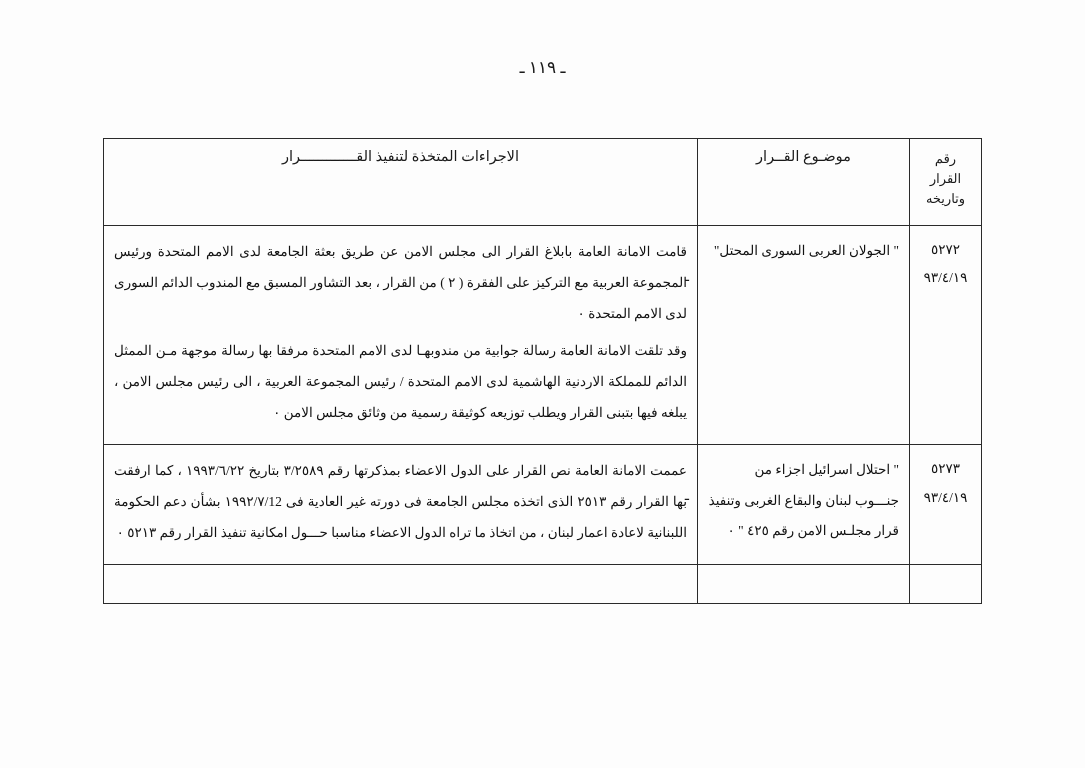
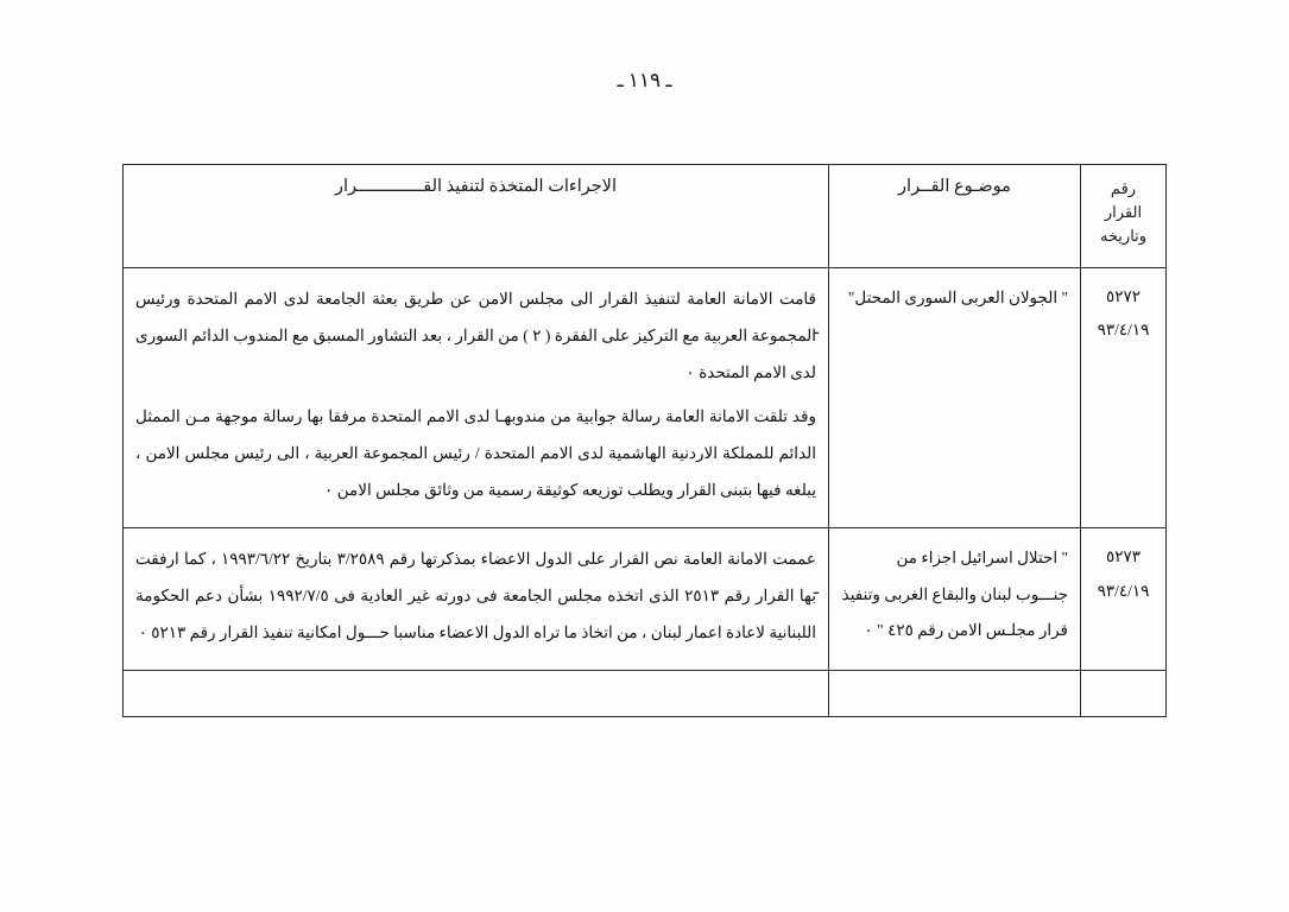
  ـ ١١٩ ـ
  رقم القرار وتاريخه	موضـوع القــرار	الاجراءات المتخذة لتنفيذ القـــــــــــــرار
- ٥٢٧٢ ٩٣/٤/١٩	" الجولان العربى السورى المحتل"	ـ قامت الامانة العامة بابلاغ القرار الى مجلس الامن عن طريق بعثة الجامعة لدى الامم المتحدة ورئيس المجموعة العربية مع التركيز على الفقرة ( ٢ ) من القرار ، بعد التشاور المسبق مع المندوب الدائم السورى لدى الامم المتحدة ٠ وقد تلقت الامانة العامة رسالة جوابية من مندوبهـا لدى الامم المتحدة مرفقا بها رسالة موجهة مـن الممثل الدائم للمملكة الاردنية الهاشمية لدى الامم المتحدة / رئيس المجموعة العربية ، الى رئيس مجلس الامن ، يبلغه فيها بتبنى القرار ويطلب توزيعه كوثيقة رسمية من وثائق مجلس الامن ٠
+ ٥٢٧٢ ٩٣/٤/١٩	" الجولان العربى السورى المحتل"	ـ قامت الامانة العامة لتنفيذ القرار الى مجلس الامن عن طريق بعثة الجامعة لدى الامم المتحدة ورئيس المجموعة العربية مع التركيز على الفقرة ( ٢ ) من القرار ، بعد التشاور المسبق مع المندوب الدائم السورى لدى الامم المتحدة ٠ وقد تلقت الامانة العامة رسالة جوابية من مندوبهـا لدى الامم المتحدة مرفقا بها رسالة موجهة مـن الممثل الدائم للمملكة الاردنية الهاشمية لدى الامم المتحدة / رئيس المجموعة العربية ، الى رئيس مجلس الامن ، يبلغه فيها بتبنى القرار ويطلب توزيعه كوثيقة رسمية من وثائق مجلس الامن ٠
- ٥٢٧٣ ٩٣/٤/١٩	" احتلال اسرائيل اجزاء من جنـــوب لبنان والبقاع الغربى وتنفيذ قرار مجلـس الامن رقم ٤٢٥ " ٠	ـ عممت الامانة العامة نص القرار على الدول الاعضاء بمذكرتها رقم ٣/٢٥٨٩ بتاريخ ١٩٩٣/٦/٢٢ ، كما ارفقت بها القرار رقم ٢٥١٣ الذى اتخذه مجلس الجامعة فى دورته غير العادية فى ١٩٩٢/٧/12 بشأن دعم الحكومة اللبنانية لاعادة اعمار لبنان ، من اتخاذ ما تراه الدول الاعضاء مناسبا حـــول امكانية تنفيذ القرار رقم ٥٢١٣ ٠
+ ٥٢٧٣ ٩٣/٤/١٩	" احتلال اسرائيل اجزاء من جنـــوب لبنان والبقاع الغربى وتنفيذ قرار مجلـس الامن رقم ٤٢٥ " ٠	ـ عممت الامانة العامة نص القرار على الدول الاعضاء بمذكرتها رقم ٣/٢٥٨٩ بتاريخ ١٩٩٣/٦/٢٢ ، كما ارفقت بها القرار رقم ٢٥١٣ الذى اتخذه مجلس الجامعة فى دورته غير العادية فى ١٩٩٢/٧/٥ بشأن دعم الحكومة اللبنانية لاعادة اعمار لبنان ، من اتخاذ ما تراه الدول الاعضاء مناسبا حـــول امكانية تنفيذ القرار رقم ٥٢١٣ ٠
